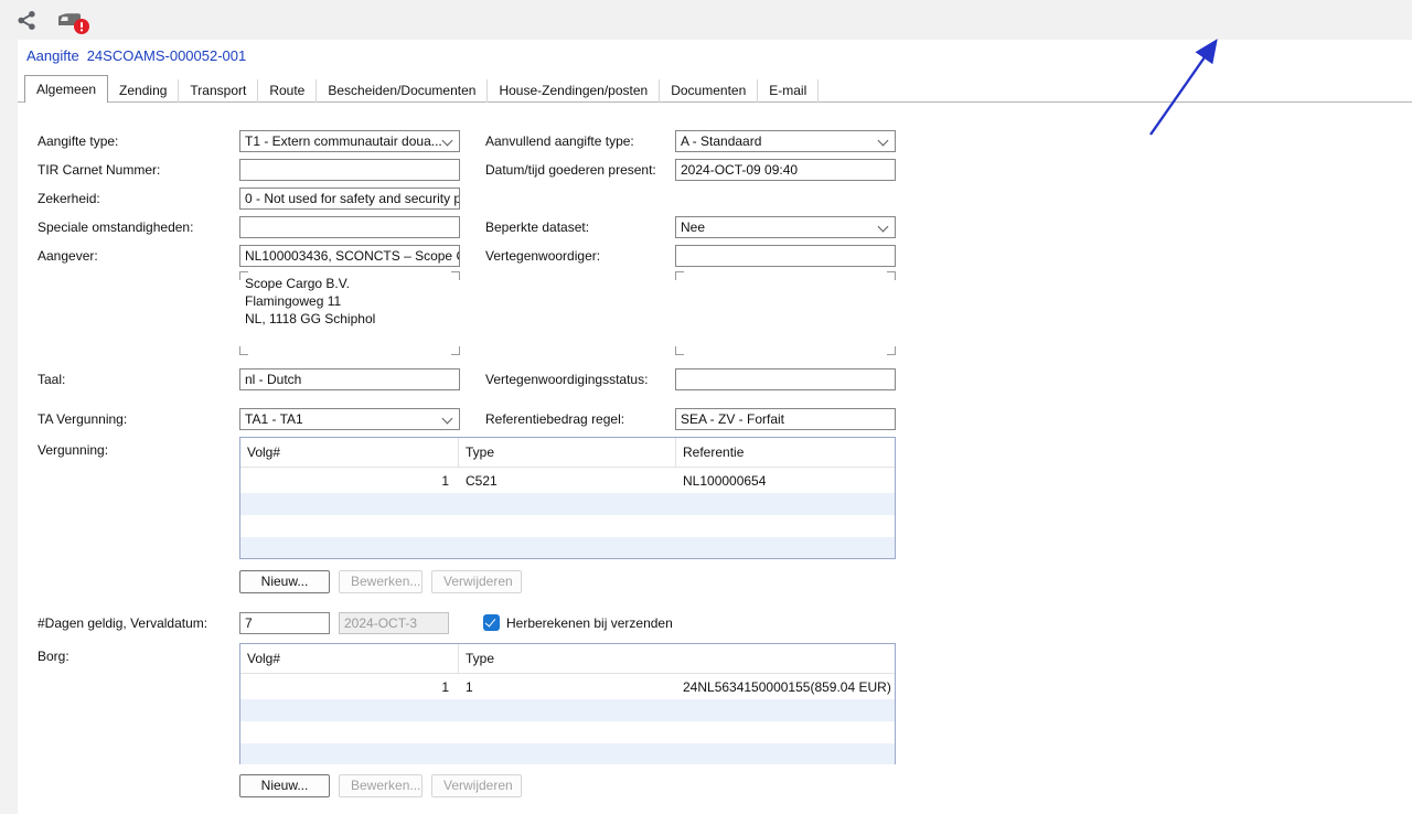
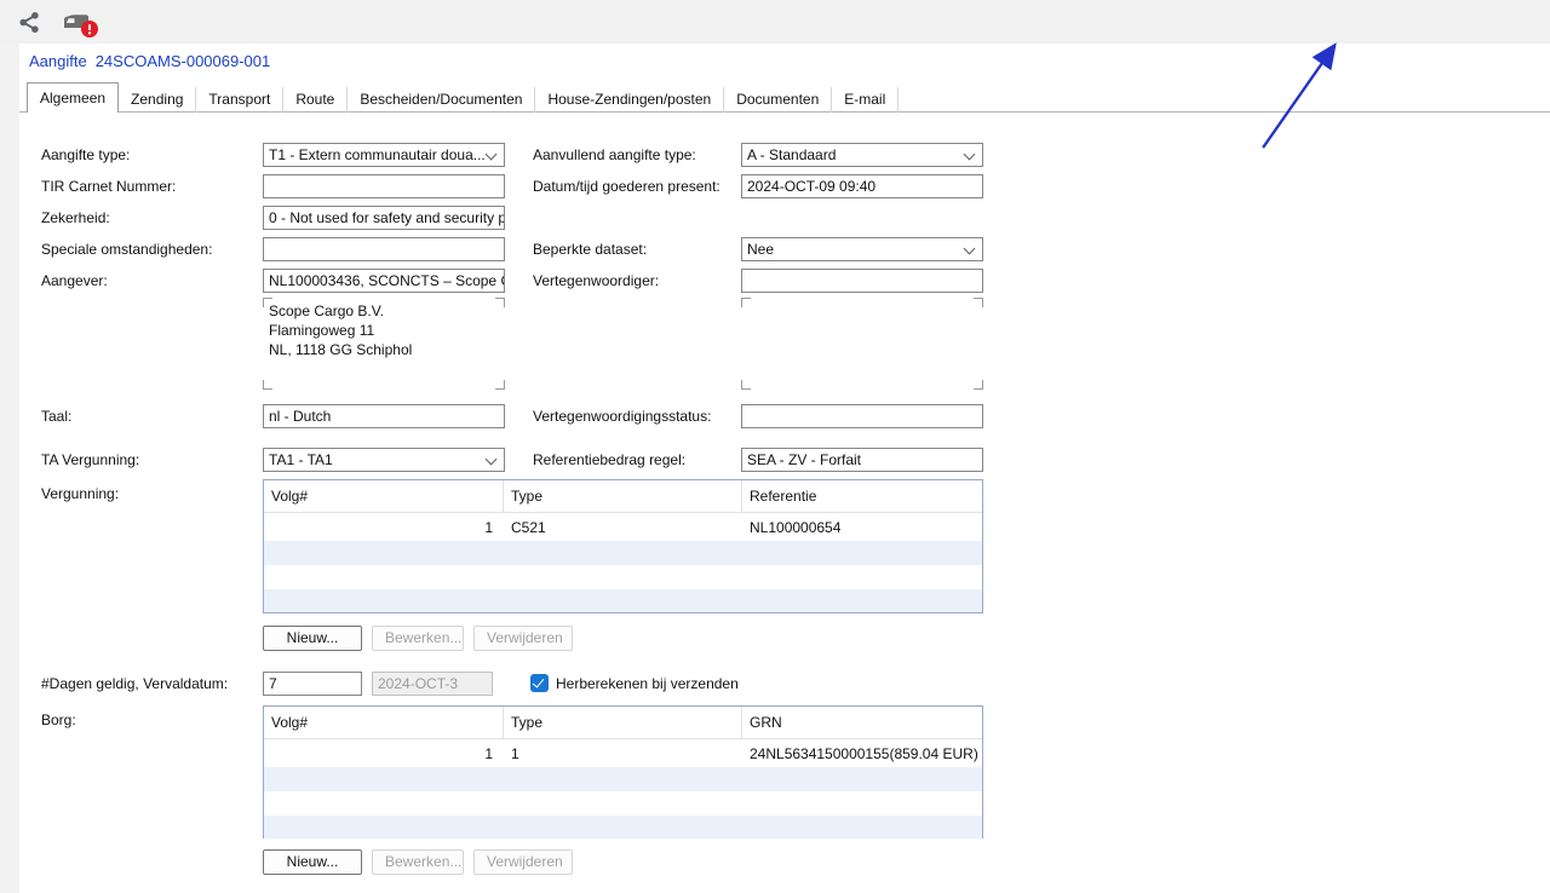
- Aangifte 24SCOAMS-000052-001
+ Aangifte 24SCOAMS-000069-001
  Algemeen
  Zending
  Transport
  Route
  Bescheiden/Documenten
  House-Zendingen/posten
  Documenten
  E-mail
  Aangifte type:
  T1 - Extern communautair doua...
  Aanvullend aangifte type:
  A - Standaard
  TIR Carnet Nummer:
  Datum/tijd goederen present:
  2024-OCT-09 09:40
  Zekerheid:
  0 - Not used for safety and security p
  Speciale omstandigheden:
  Beperkte dataset:
  Nee
  Aangever:
  NL100003436, SCONCTS – Scope
  Vertegenwoordiger:
  Scope Cargo B.V.
  Flamingoweg 11
  NL, 1118 GG Schiphol
  Taal:
  nl - Dutch
  Vertegenwoordigingsstatus:
  TA Vergunning:
  TA1 - TA1
  Referentiebedrag regel:
  SEA - ZV - Forfait
  Vergunning:
  Volg#
  Type
  Referentie
  1
  C521
  NL100000654
  Nieuw...
  Bewerken...
  Verwijderen
  #Dagen geldig, Vervaldatum:
  7
  2024-OCT-3
  Herberekenen bij verzenden
  Borg:
  Volg#
  Type
+ GRN
  1
  1
  24NL5634150000155(859.04 EUR)
  Nieuw...
  Bewerken...
  Verwijderen
